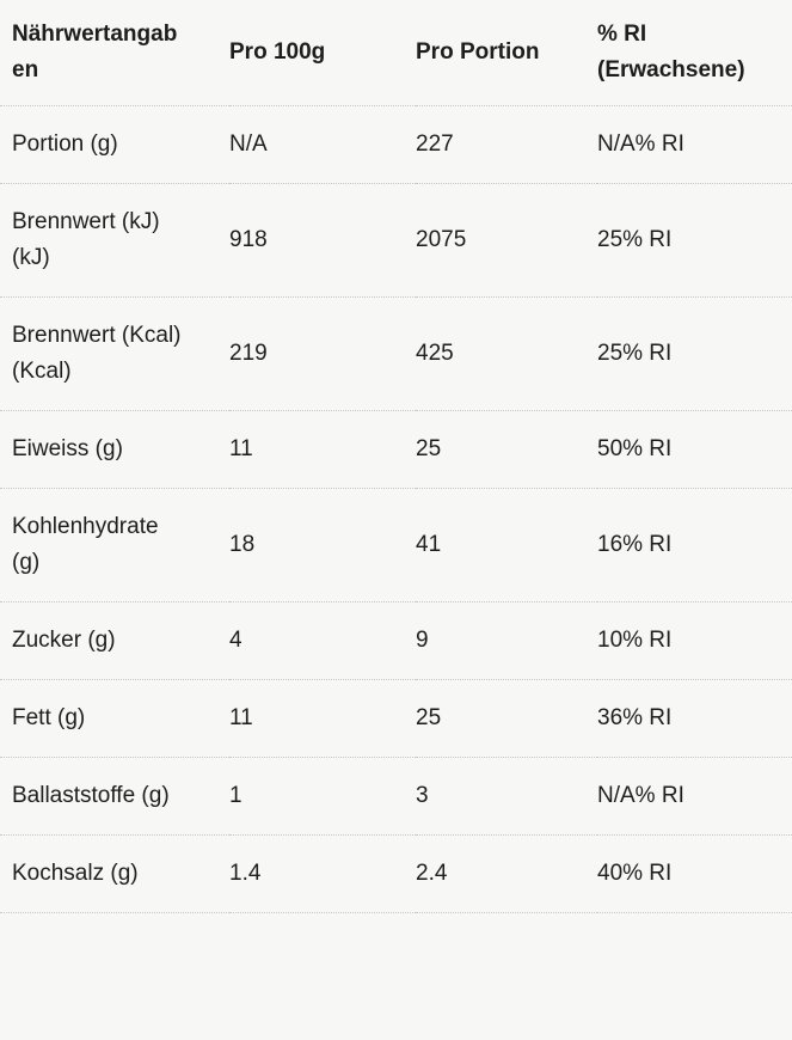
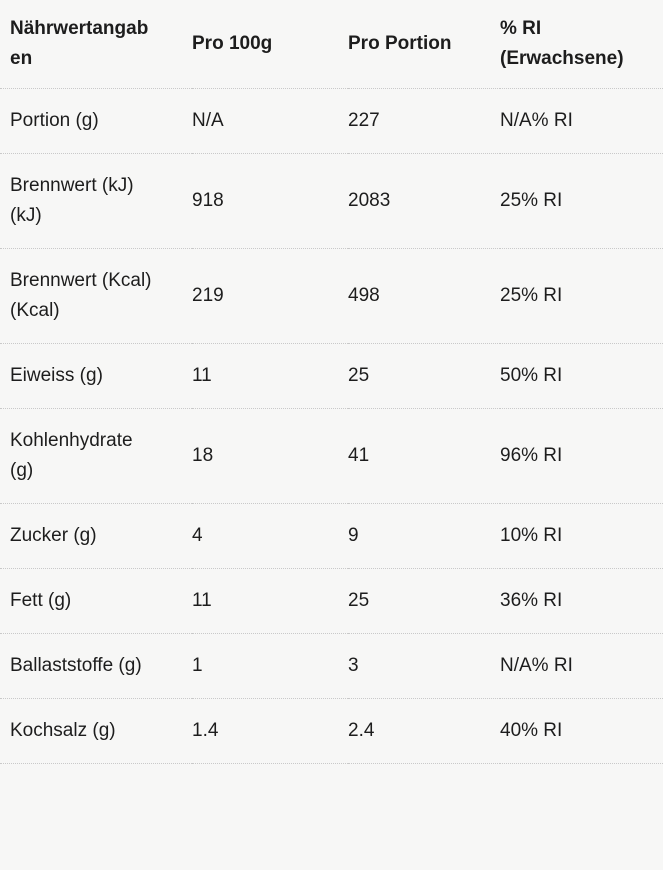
  Nährwertangaben	Pro 100g	Pro Portion	% RI (Erwachsene)
  Portion (g)	N/A	227	N/A% RI
- Brennwert (kJ) (kJ)	918	2075	25% RI
+ Brennwert (kJ) (kJ)	918	2083	25% RI
- Brennwert (Kcal) (Kcal)	219	425	25% RI
+ Brennwert (Kcal) (Kcal)	219	498	25% RI
  Eiweiss (g)	11	25	50% RI
- Kohlenhydrate (g)	18	41	16% RI
+ Kohlenhydrate (g)	18	41	96% RI
  Zucker (g)	4	9	10% RI
  Fett (g)	11	25	36% RI
  Ballaststoffe (g)	1	3	N/A% RI
  Kochsalz (g)	1.4	2.4	40% RI
